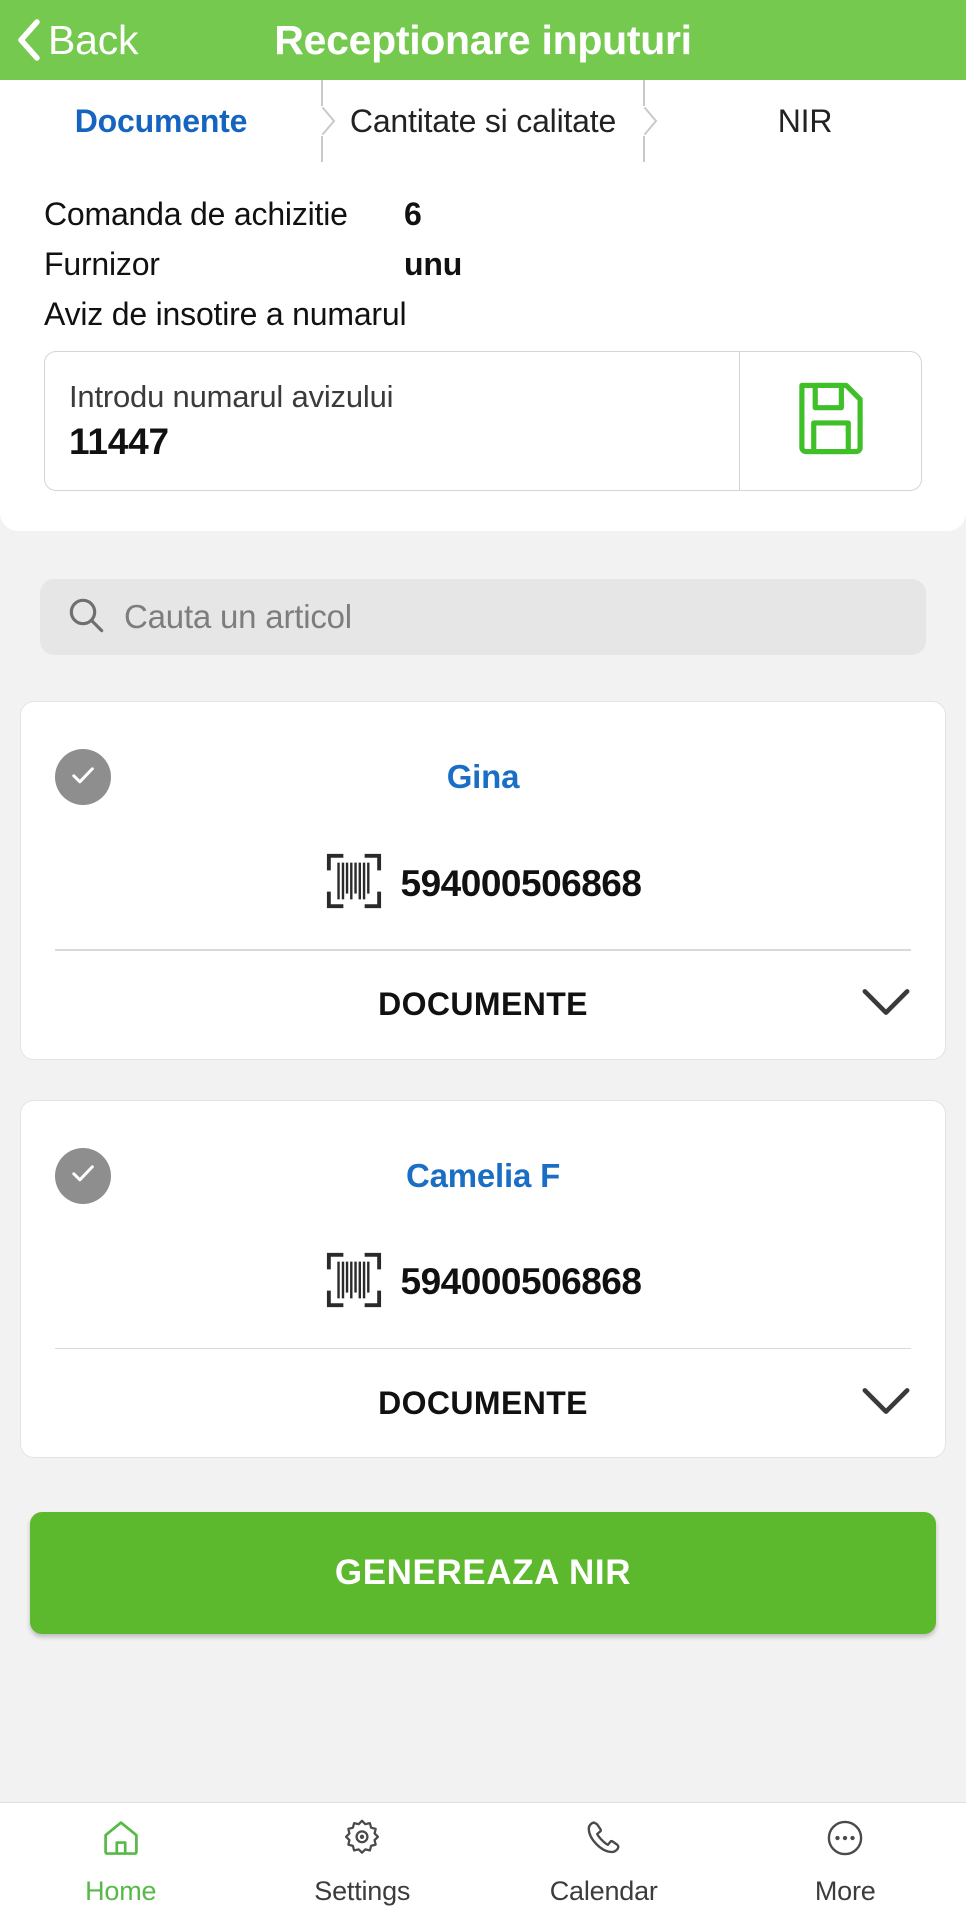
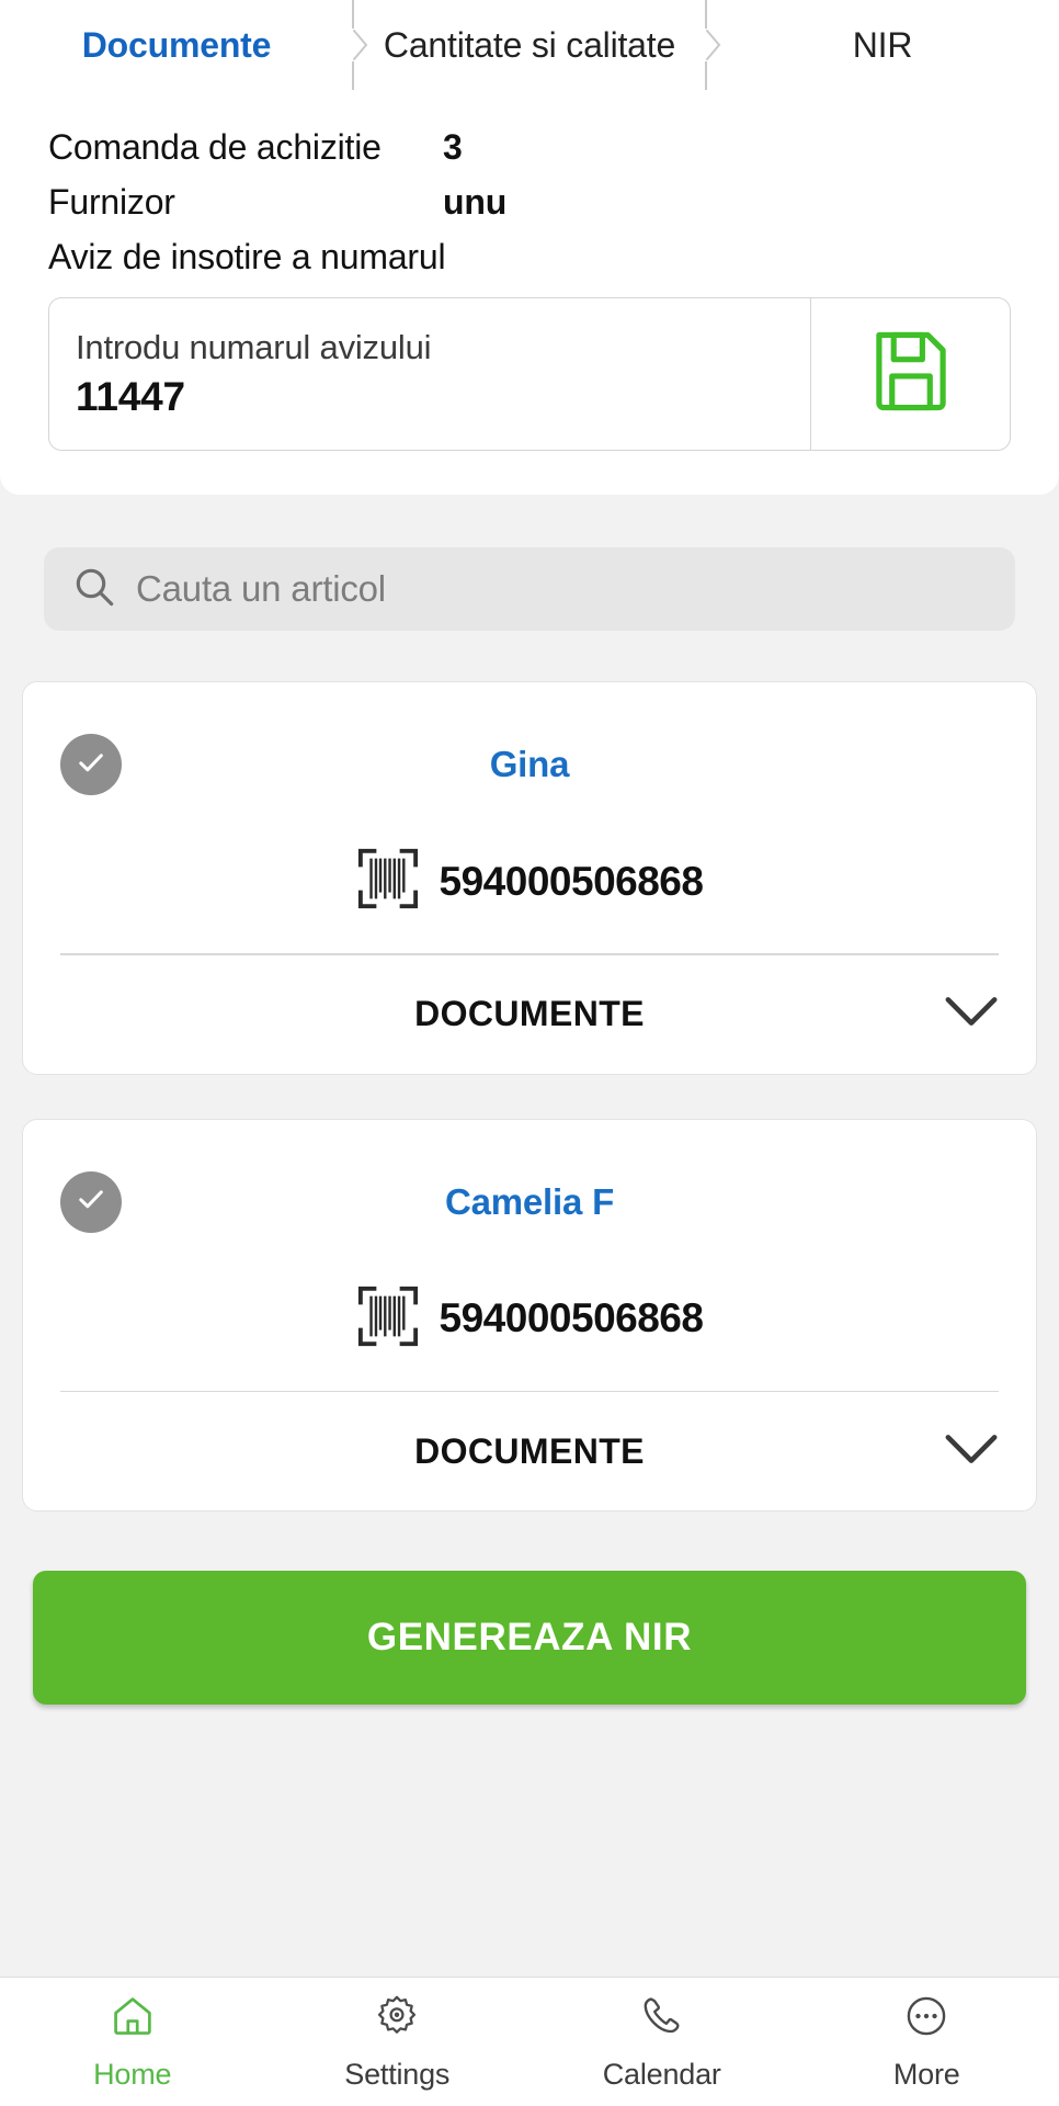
- Back
- Receptionare inputuri
  Documente
  Cantitate si calitate
  NIR
  Comanda de achizitie
- 6
+ 3
  Furnizor
  unu
  Aviz de insotire a numarul
  Introdu numarul avizului
  11447
  Cauta un articol
  Gina
  594000506868
  DOCUMENTE
  Camelia F
  594000506868
  DOCUMENTE
  GENEREAZA NIR
  Home
  Settings
  Calendar
  More
